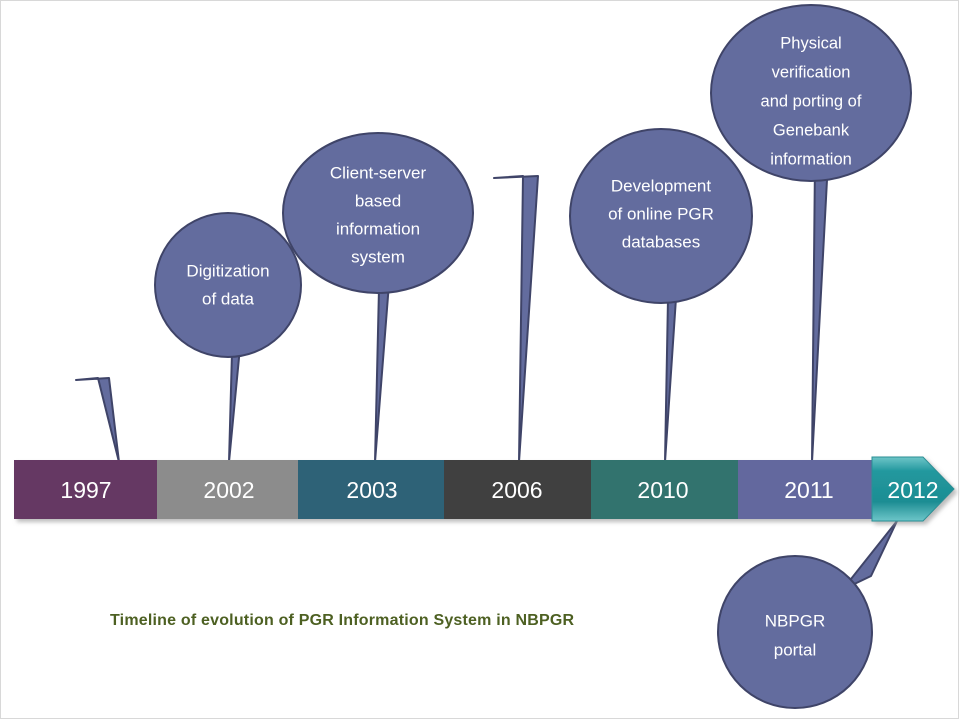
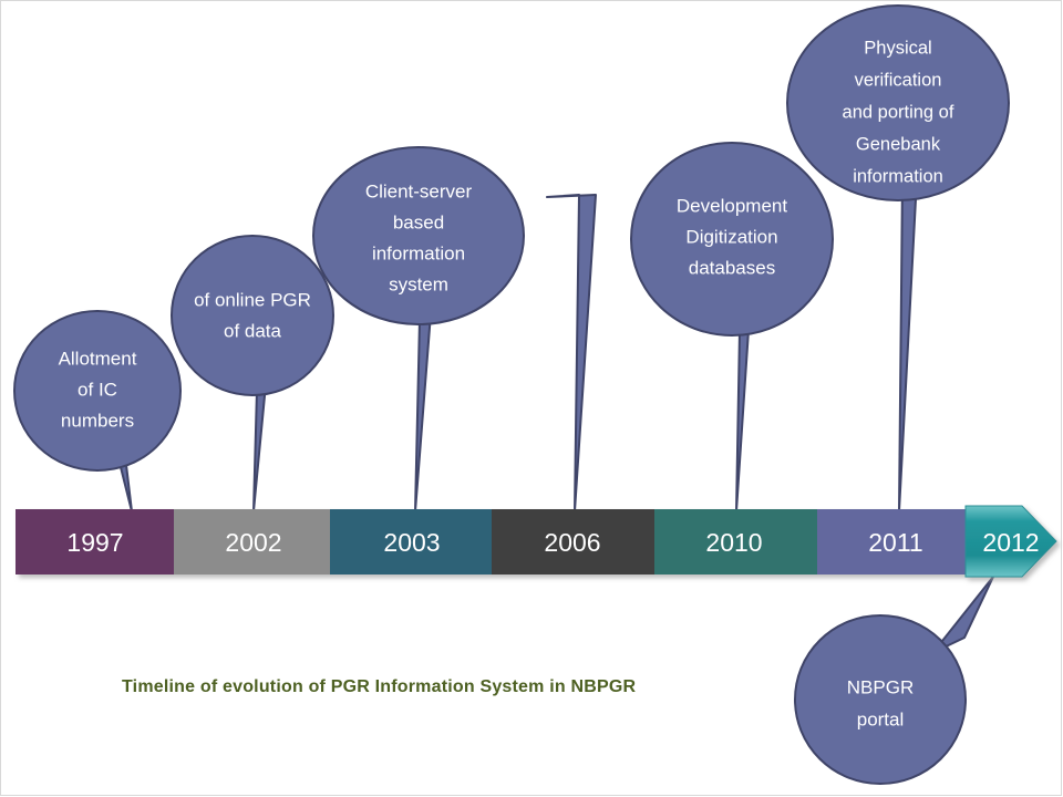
  1997
  2002
  2003
  2006
  2010
  2011
  2012
+ Allotment
+ of IC
+ numbers
- Digitization
+ of online PGR
  of data
  Client-server
  based
  information
  system
  Development
- of online PGR
+ Digitization
  databases
  Physical
  verification
  and porting of
  Genebank
  information
  NBPGR
  portal
  Timeline of evolution of PGR Information System in NBPGR
